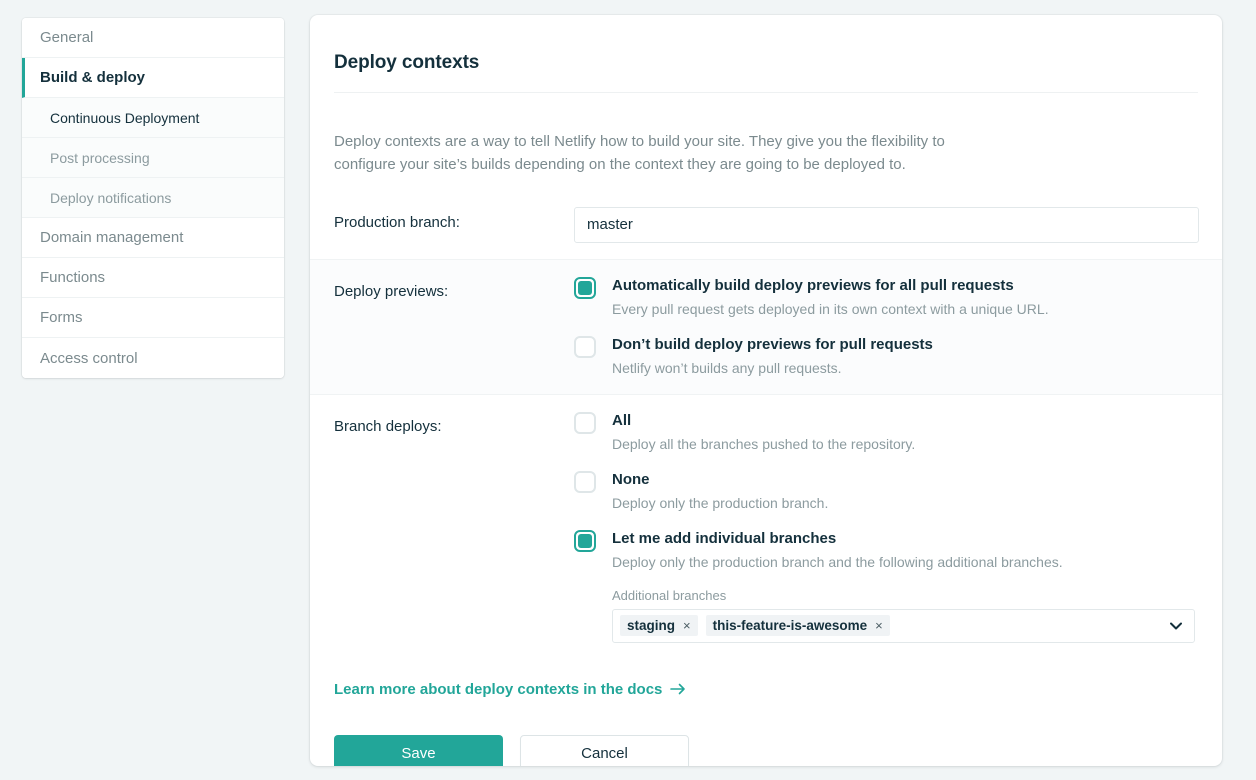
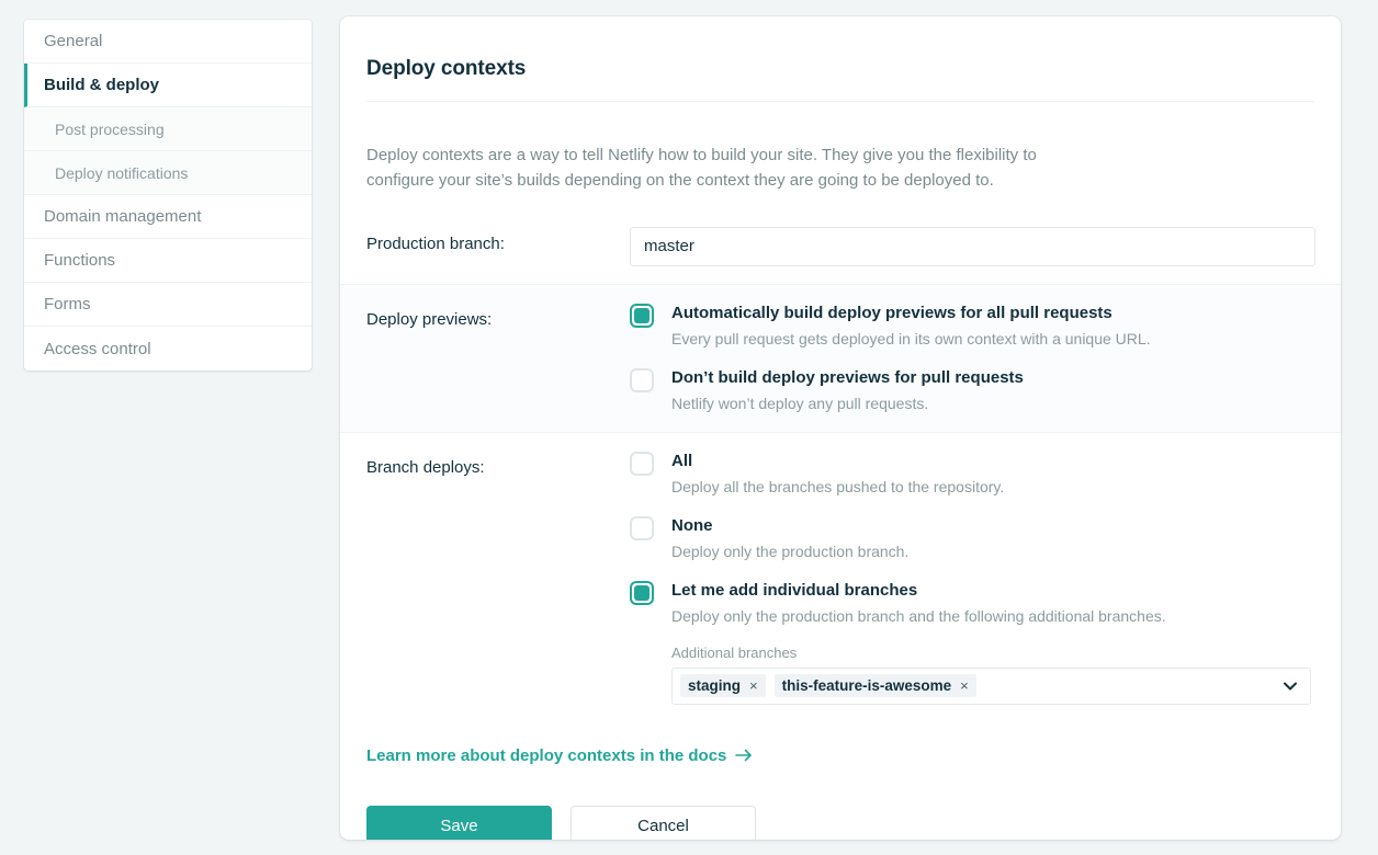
  General
  Build & deploy
- Continuous Deployment
  Post processing
  Deploy notifications
  Domain management
  Functions
  Forms
  Access control
  Deploy contexts
  Deploy contexts are a way to tell Netlify how to build your site. They give you the flexibility to configure your site’s builds depending on the context they are going to be deployed to.
  Production branch:
  master
  Deploy previews:
  Automatically build deploy previews for all pull requests
  Every pull request gets deployed in its own context with a unique URL.
  Don’t build deploy previews for pull requests
- Netlify won’t builds any pull requests.
+ Netlify won’t deploy any pull requests.
  Branch deploys:
  All
  Deploy all the branches pushed to the repository.
  None
  Deploy only the production branch.
  Let me add individual branches
  Deploy only the production branch and the following additional branches.
  Additional branches
  staging
  ×
  this-feature-is-awesome
  ×
  Learn more about deploy contexts in the docs
  Save
  Cancel
